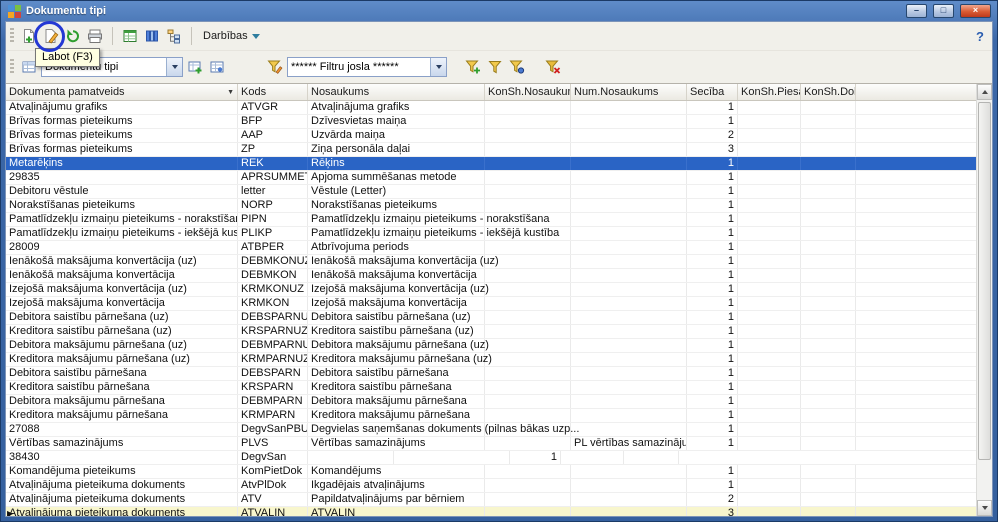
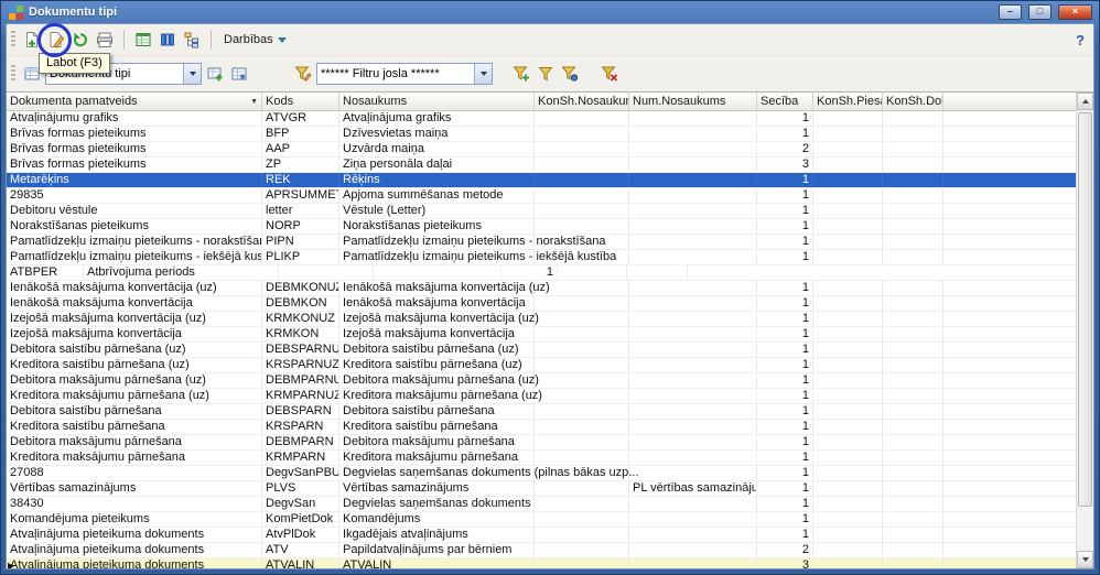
  Dokumentu tipi
  –
  □
  ×
  Darbības
  ?
  Dokumentu tipi
  ****** Filtru josla ******
  Dokumenta pamatveids
  Kods
  Nosaukums
  KonSh.Nosauku
  Num.Nosaukums
  Secība
  Atvaļinājumu grafiks
  ATVGR
  Atvaļinājuma grafiks
  1
  Brīvas formas pieteikums
  BFP
  Dzīvesvietas maiņa
  1
  Brīvas formas pieteikums
  AAP
  Uzvārda maiņa
  2
  Brīvas formas pieteikums
  ZP
  Ziņa personāla daļai
  3
  Metarēķins
  REK
  Rēķins
  1
  29835
  APRSUMMET
  Apjoma summēšanas metode
  1
  Debitoru vēstule
  letter
  Vēstule (Letter)
  1
  Norakstīšanas pieteikums
  NORP
  Norakstīšanas pieteikums
  1
  Pamatlīdzekļu izmaiņu pieteikums - norakstīša
  PIPN
  Pamatlīdzekļu izmaiņu pieteikums -
  1
  Pamatlīdzekļu izmaiņu pieteikums - iekšējā kus
  PLIKP
  Pamatlīdzekļu izmaiņu pieteikums - i
  1
- 28009
  ATBPER
  Atbrīvojuma periods
  1
  Ienākošā maksājuma konvertācija (uz)
  DEBMKONUZ
  Ienākošā maksājuma konvertācija (u
  1
  Ienākošā maksājuma konvertācija
  DEBMKON
  Ienākošā maksājuma konvertācija
  1
  Izejošā maksājuma konvertācija (uz)
  KRMKONUZ
  Izejošā maksājuma konvertācija (uz)
  1
  Izejošā maksājuma konvertācija
  KRMKON
  Izejošā maksājuma konvertācija
  1
  Debitora saistību pārnešana (uz)
  DEBSPARNU
  Debitora saistību pārnešana (uz)
  1
  Kreditora saistību pārnešana (uz)
  KRSPARNUZ
  Kreditora saistību pārnešana (uz)
  1
  Debitora maksājumu pārnešana (uz)
  DEBMPARNU
  Debitora maksājumu pārnešana (uz)
  1
  Kreditora maksājumu pārnešana (uz)
  KRMPARNUZ
  Kreditora maksājumu pārnešana (uz
  1
  Debitora saistību pārnešana
  DEBSPARN
  Debitora saistību pārnešana
  1
  Kreditora saistību pārnešana
  KRSPARN
  Kreditora saistību pārnešana
  1
  Debitora maksājumu pārnešana
  DEBMPARN
  Debitora maksājumu pārnešana
  1
  Kreditora maksājumu pārnešana
  KRMPARN
  Kreditora maksājumu pārnešana
  1
  27088
  DegvSanPBU
  1
  Vērtības samazinājums
  PLVS
  Vērtības samazinājums
  PL vērtības samazināju
  1
  38430
  DegvSan
+ Degvielas saņemšanas dokuments
  1
  Komandējuma pieteikums
  KomPietDok
  Komandējums
  1
  Atvaļinājuma pieteikuma dokuments
  AtvPlDok
  Ikgadējais atvaļinājums
  1
  Atvaļinājuma pieteikuma dokuments
  ATV
  Papildatvaļinājums par bērniem
  2
  ▶
  Atvaļinājuma pieteikuma dokuments
  ATVALIN
  ATVALIN
  3
  Labot (F3)
